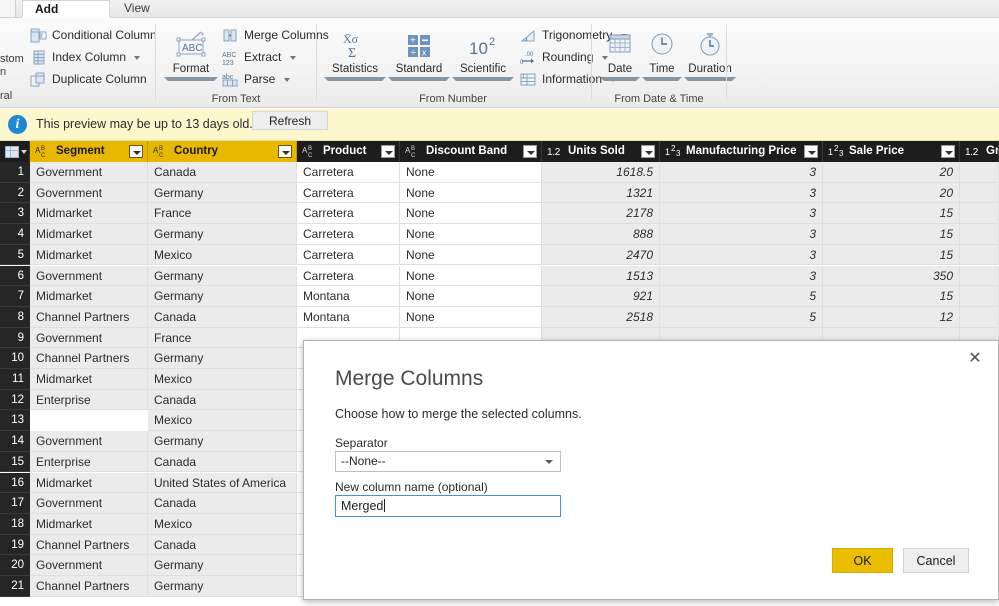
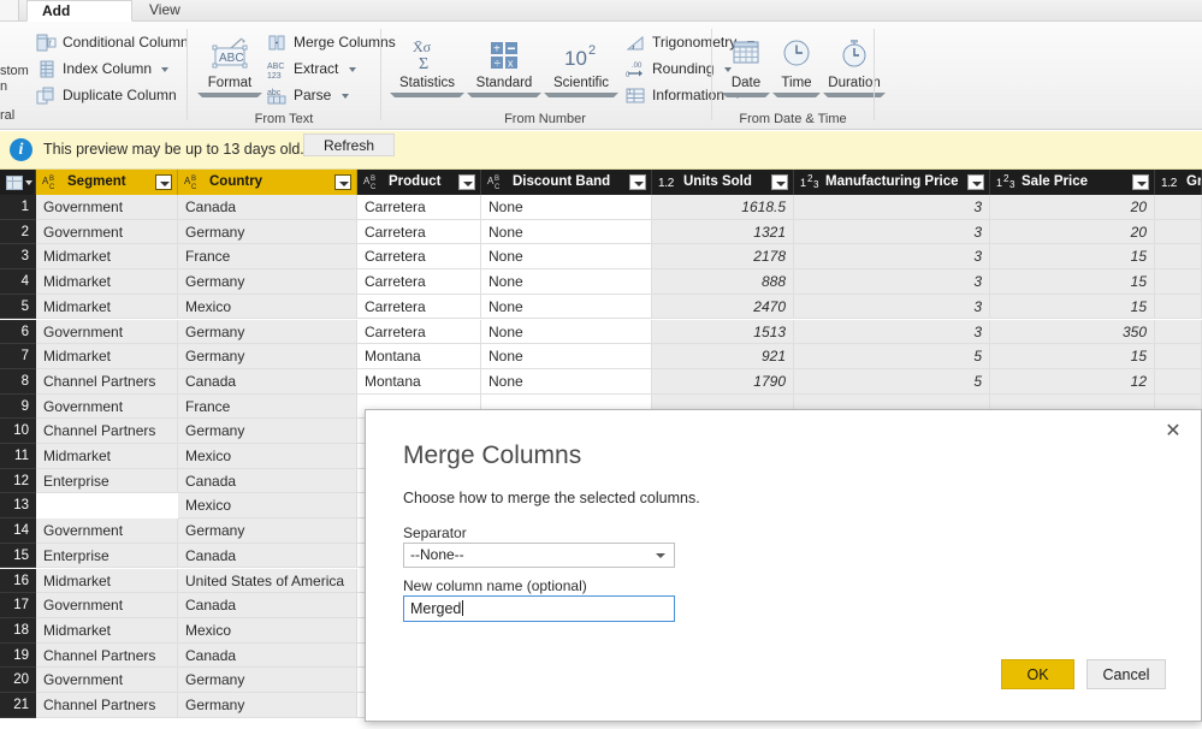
  View
  stom
  n
  ral
  Conditional Column
  Index Column
  Duplicate Column
  ABC
  Format
  Merge Columns
  Extract
  Parse
  From Text
  X̄σ
  Σ
  Statistics
  +
  ÷
  x
  Standard
  10
  2
  Scientific
  Trigonometry
  Roundin
  Information
  From Number
  Date
  Time
  Duration
  From Date & Time
  i
  This preview may be up to 13 days old
  Refresh
  A
  Segment
  A
  Country
  A
  Product
  A
  Discount Band
  1.2
  Units Sold
  1
  2
  3
  Manufacturing Price
  1
  2
  3
  Sale Price
  1.2
  1
  Government
  Canada
  Carretera
  None
  1618.5
  3
  20
  2
  Government
  Germany
  Carretera
  None
  1321
  3
  20
  3
  Midmarket
  France
  Carretera
  None
  2178
  3
  15
  4
  Midmarket
  Germany
  Carretera
  None
  888
  3
  15
  5
  Midmarket
  Mexico
  Carretera
  None
  2470
  3
  15
  6
  Government
  Germany
  Carretera
  None
  1513
  3
  350
  7
  Midmarket
  Germany
  Montana
  None
  921
  5
  15
  8
  Channel Partners
  Canada
  Montana
  None
- 2518
+ 1790
  5
  12
  9
  Government
  France
  10
  Channel Partners
  Germany
  11
  Midmarket
  Mexico
  12
  Enterprise
  Canada
  13
  Mexico
  14
  Government
  Germany
  15
  Enterprise
  Canada
  16
  Midmarket
  United States of America
  17
  Government
  Canada
  18
  Midmarket
  Mexico
  19
  Channel Partners
  Canada
  20
  Government
  Germany
  21
  Channel Partners
  Germany
  ✕
  Merge Columns
  Choose how to merge the selected columns.
  Separator
  --None--
  New column name (optional)
  Merged
  OK
  Cancel
